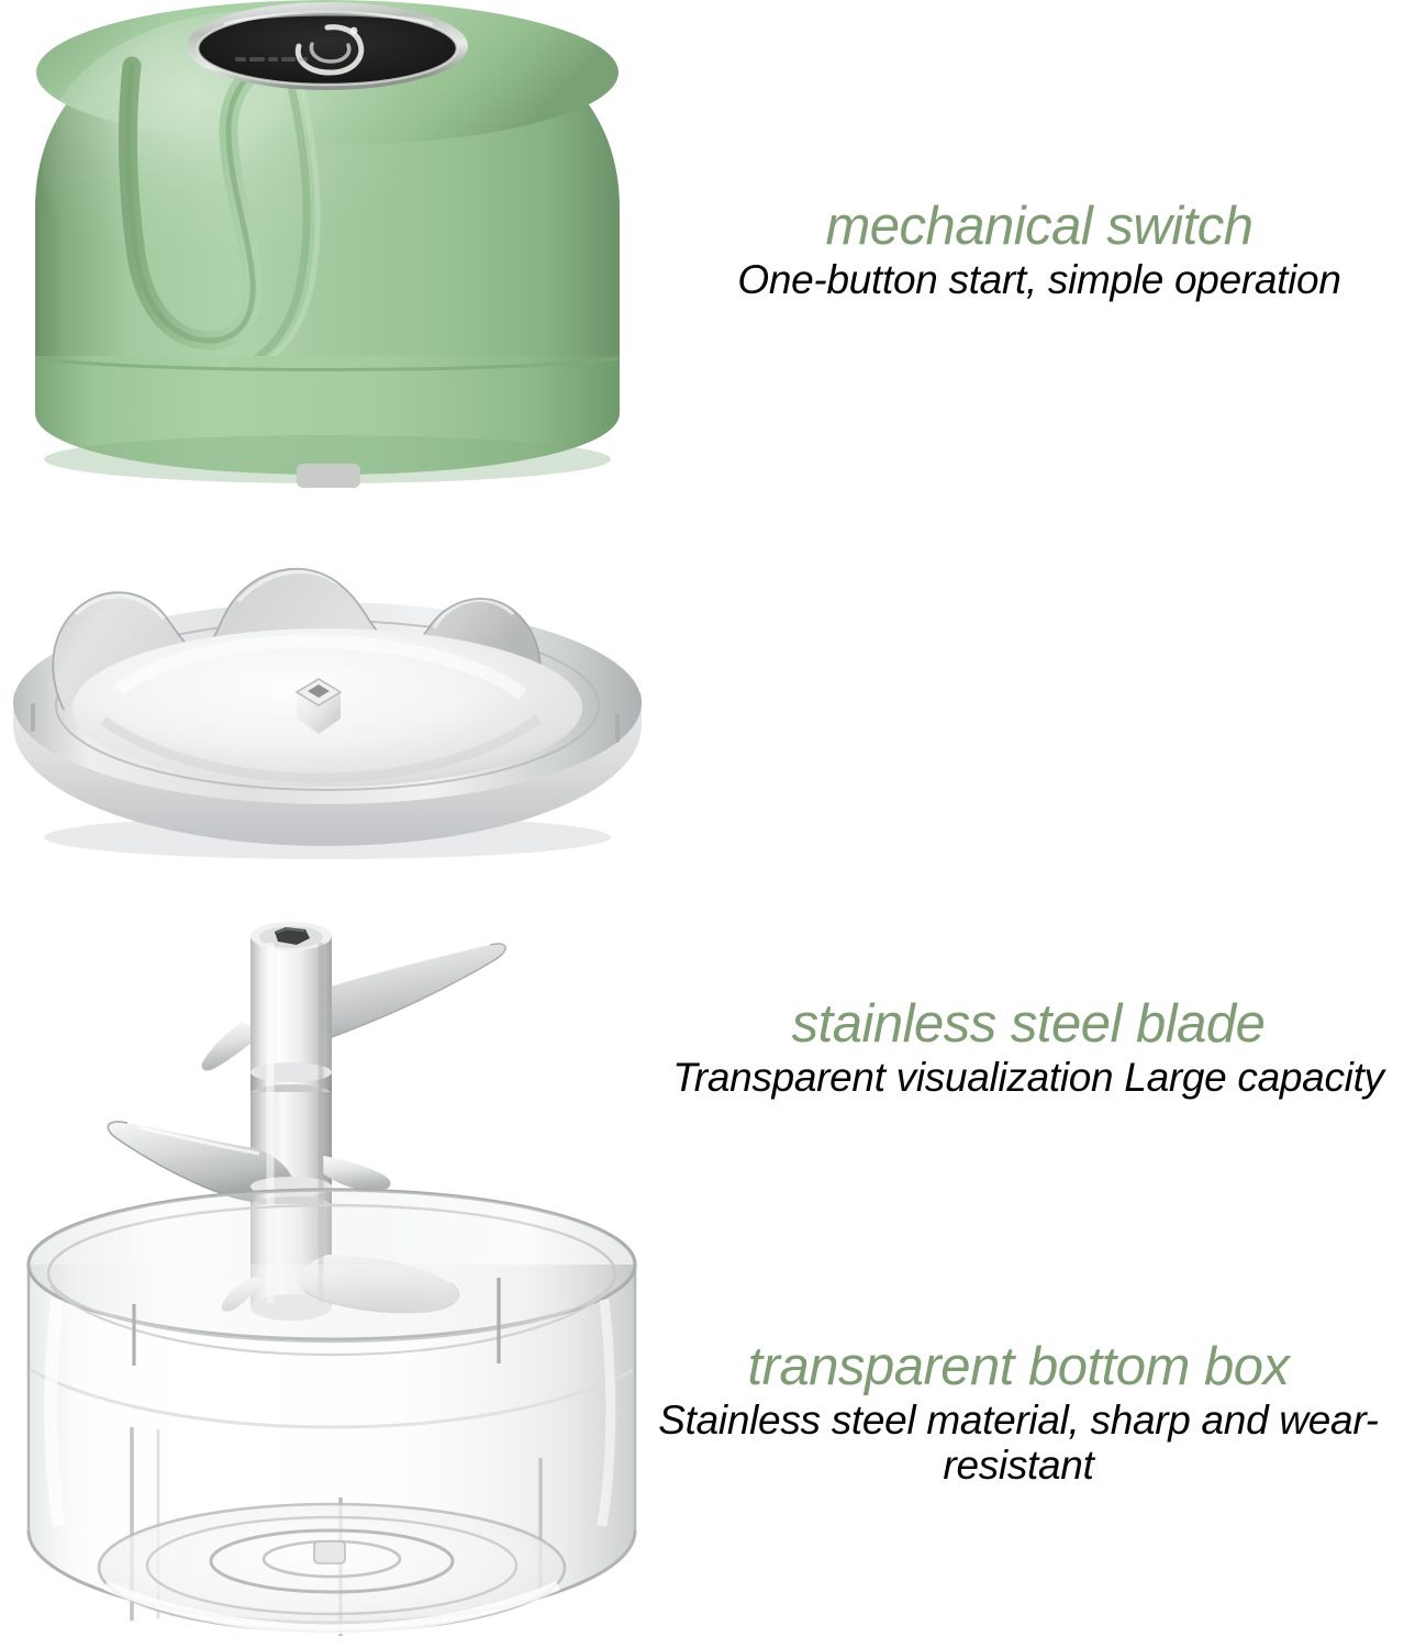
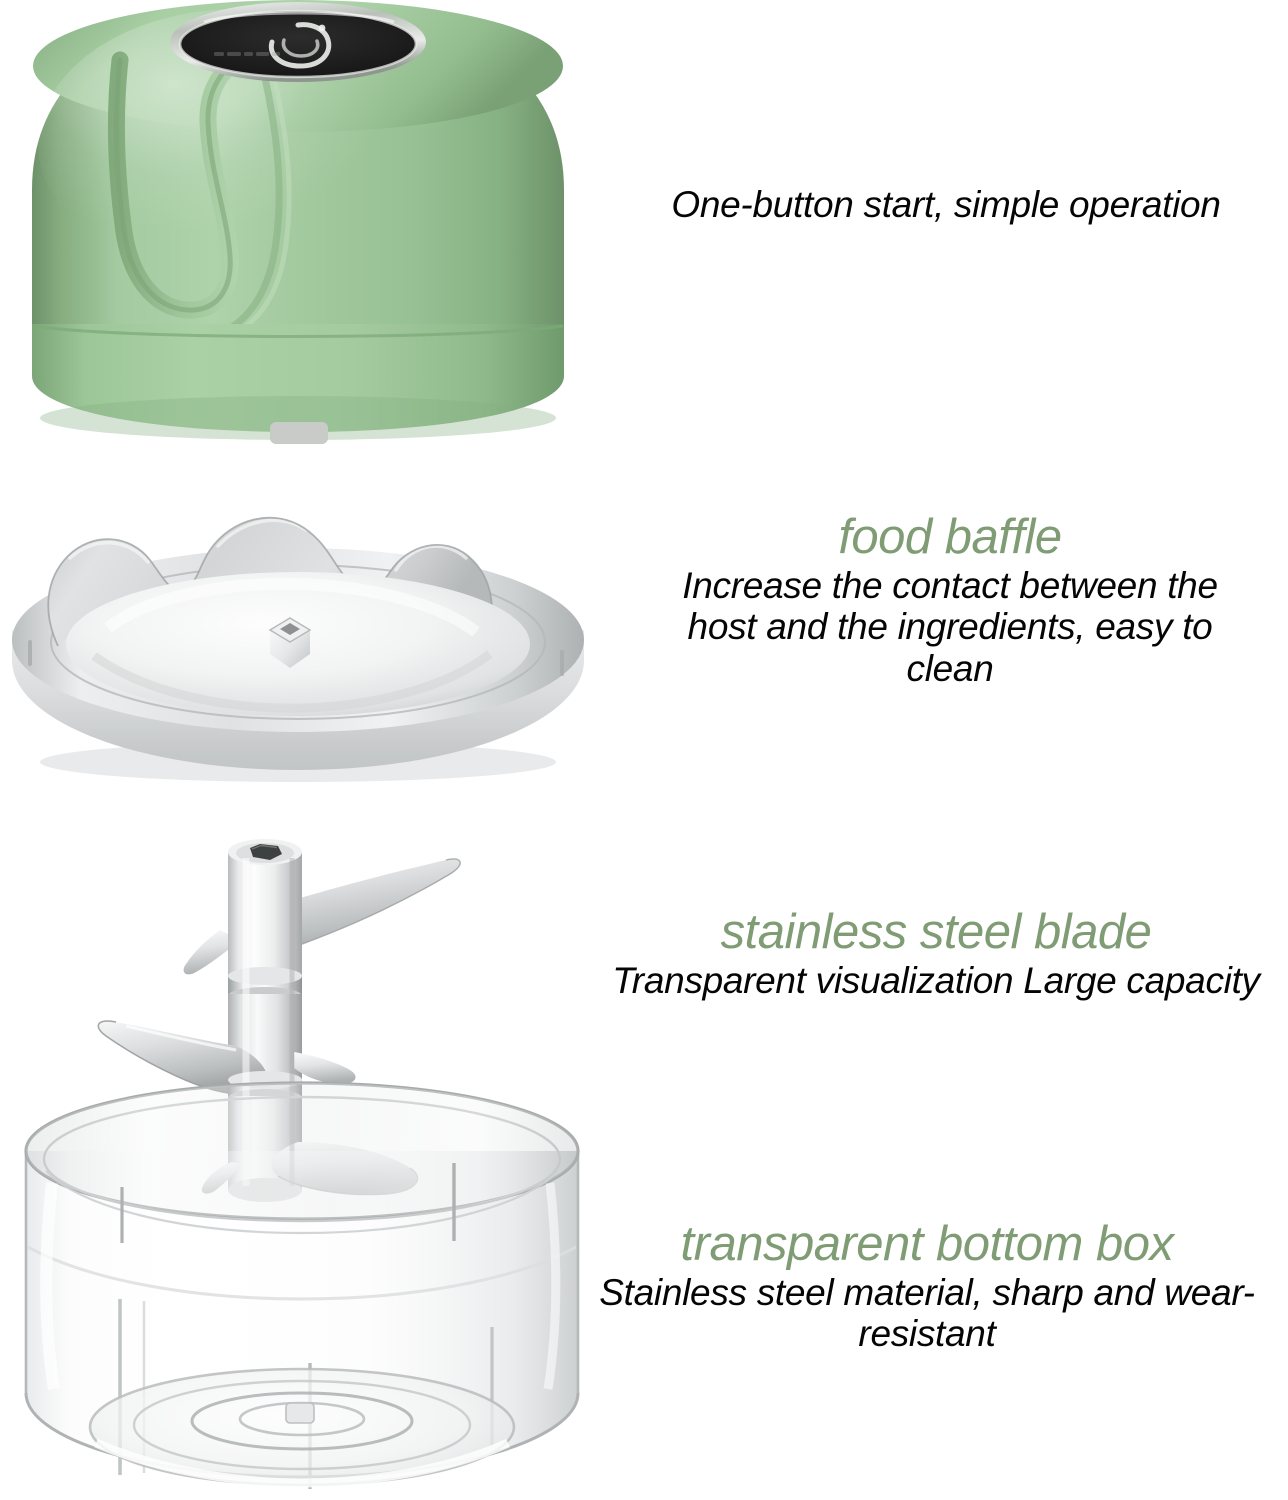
- mechanical switch
  One-button start, simple operation
+ food baffle
+ Increase the contact between the host and the ingredients, easy to clean
  stainless steel blade
  Transparent visualization Large capacity
  transparent bottom box
  Stainless steel material, sharp and wear-resistant
